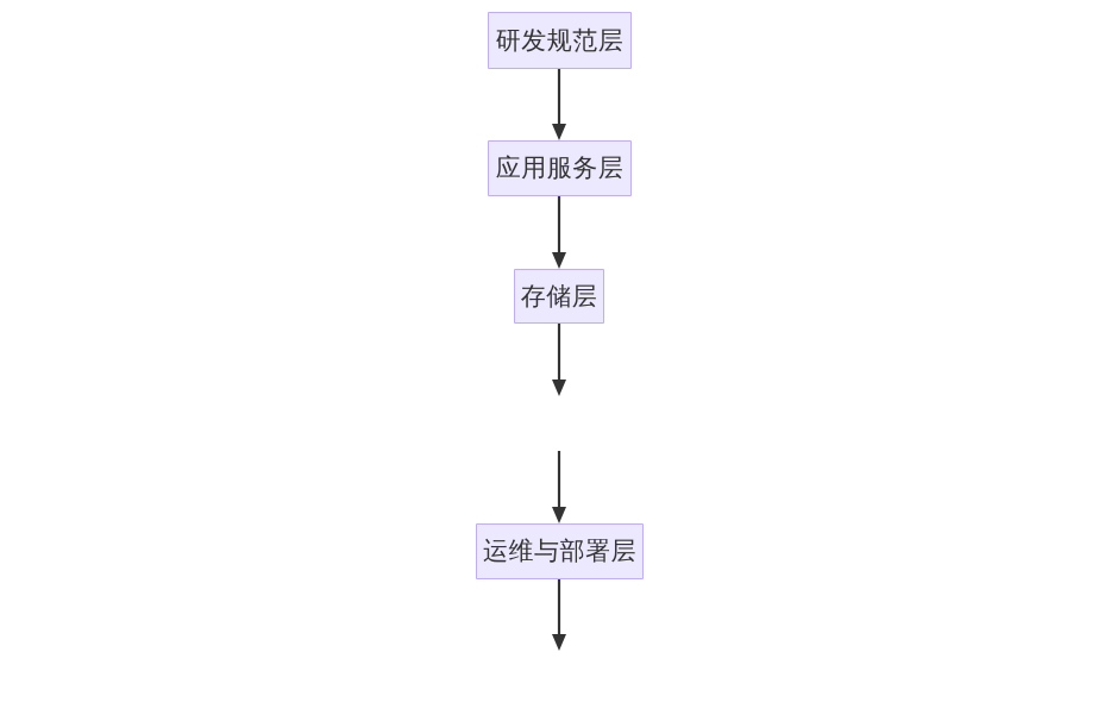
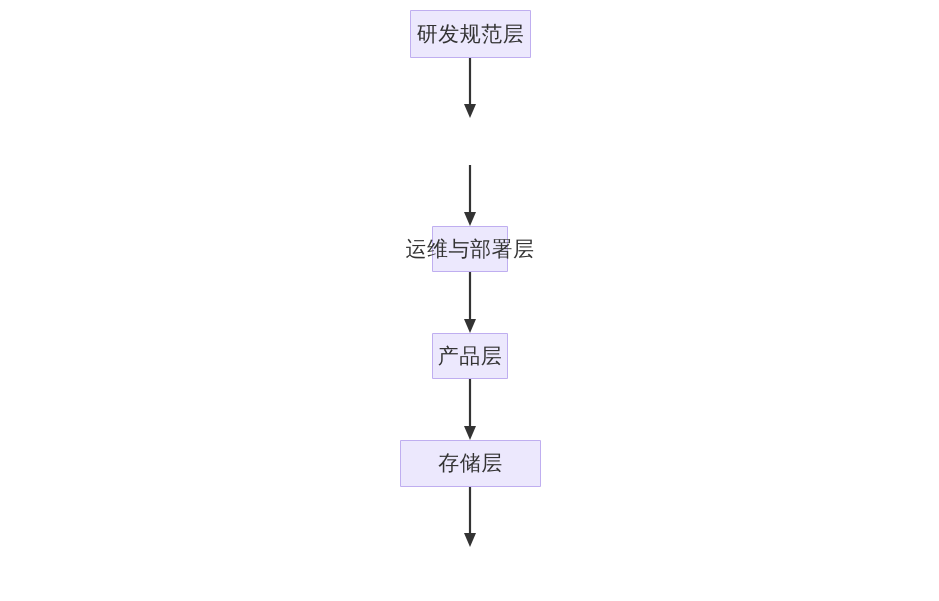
  研发规范层
- 应用服务层
- 存储层
+ 运维与部署层
+ 产品层
- 运维与部署层
+ 存储层
